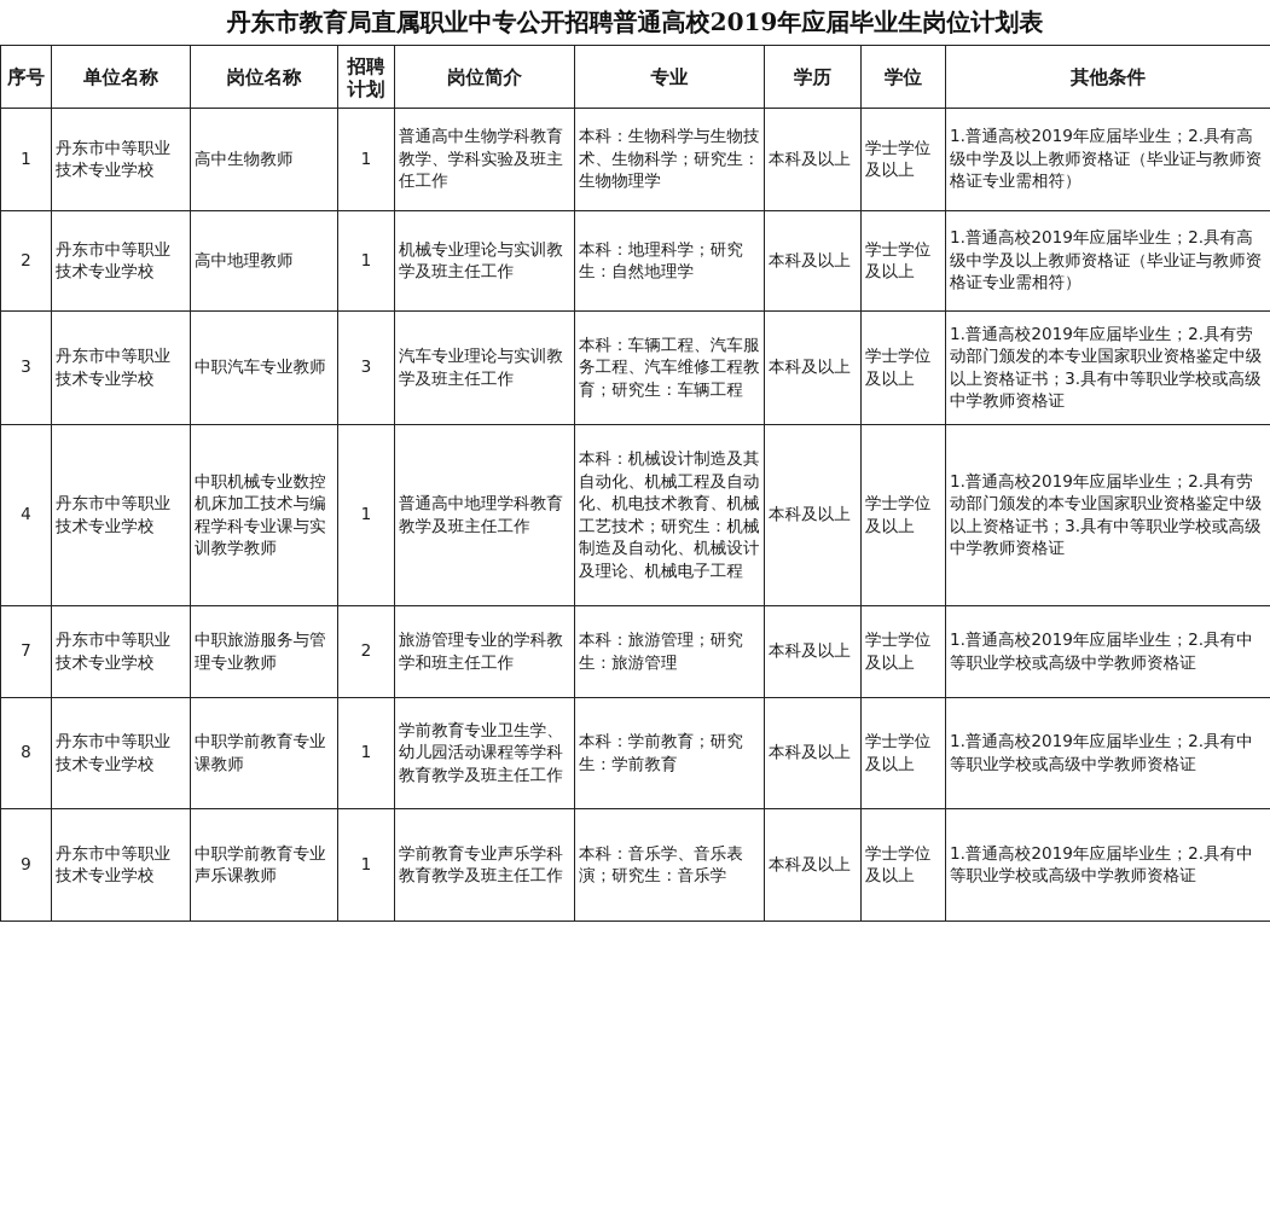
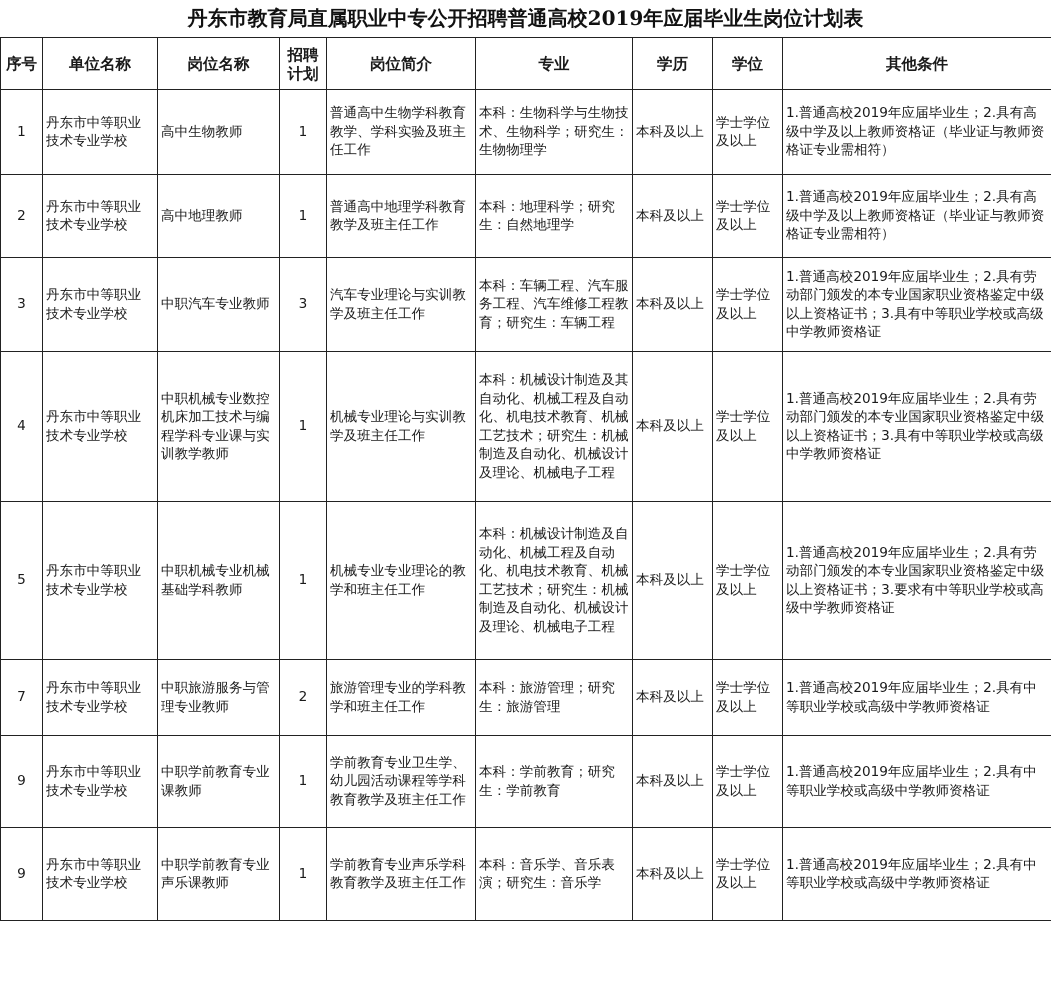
  丹东市教育局直属职业中专公开招聘普通高校2019年应届毕业生岗位计划表
  序号	单位名称	岗位名称	招聘计划	岗位简介	专业	学历	学位	其他条件
  1	丹东市中等职业技术专业学校	高中生物教师	1	普通高中生物学科教育教学、学科实验及班主任工作	本科：生物科学与生物技术、生物科学；研究生：生物物理学	本科及以上	学士学位及以上	1.普通高校2019年应届毕业生；2.具有高级中学及以上教师资格证（毕业证与教师资格证专业需相符）
- 2	丹东市中等职业技术专业学校	高中地理教师	1	机械专业理论与实训教学及班主任工作	本科：地理科学；研究生：自然地理学	本科及以上	学士学位及以上	1.普通高校2019年应届毕业生；2.具有高级中学及以上教师资格证（毕业证与教师资格证专业需相符）
+ 2	丹东市中等职业技术专业学校	高中地理教师	1	普通高中地理学科教育教学及班主任工作	本科：地理科学；研究生：自然地理学	本科及以上	学士学位及以上	1.普通高校2019年应届毕业生；2.具有高级中学及以上教师资格证（毕业证与教师资格证专业需相符）
  3	丹东市中等职业技术专业学校	中职汽车专业教师	3	汽车专业理论与实训教学及班主任工作	本科：车辆工程、汽车服务工程、汽车维修工程教育；研究生：车辆工程	本科及以上	学士学位及以上	1.普通高校2019年应届毕业生；2.具有劳动部门颁发的本专业国家职业资格鉴定中级以上资格证书；3.具有中等职业学校或高级中学教师资格证
- 4	丹东市中等职业技术专业学校	中职机械专业数控机床加工技术与编程学科专业课与实训教学教师	1	普通高中地理学科教育教学及班主任工作	本科：机械设计制造及其自动化、机械工程及自动化、机电技术教育、机械工艺技术；研究生：机械制造及自动化、机械设计及理论、机械电子工程	本科及以上	学士学位及以上	1.普通高校2019年应届毕业生；2.具有劳动部门颁发的本专业国家职业资格鉴定中级以上资格证书；3.具有中等职业学校或高级中学教师资格证
+ 4	丹东市中等职业技术专业学校	中职机械专业数控机床加工技术与编程学科专业课与实训教学教师	1	机械专业理论与实训教学及班主任工作	本科：机械设计制造及其自动化、机械工程及自动化、机电技术教育、机械工艺技术；研究生：机械制造及自动化、机械设计及理论、机械电子工程	本科及以上	学士学位及以上	1.普通高校2019年应届毕业生；2.具有劳动部门颁发的本专业国家职业资格鉴定中级以上资格证书；3.具有中等职业学校或高级中学教师资格证
+ 5	丹东市中等职业技术专业学校	中职机械专业机械基础学科教师	1	机械专业专业理论的教学和班主任工作	本科：机械设计制造及自动化、机械工程及自动化、机电技术教育、机械工艺技术；研究生：机械制造及自动化、机械设计及理论、机械电子工程	本科及以上	学士学位及以上	1.普通高校2019年应届毕业生；2.具有劳动部门颁发的本专业国家职业资格鉴定中级以上资格证书；3.要求有中等职业学校或高级中学教师资格证
  7	丹东市中等职业技术专业学校	中职旅游服务与管理专业教师	2	旅游管理专业的学科教学和班主任工作	本科：旅游管理；研究生：旅游管理	本科及以上	学士学位及以上	1.普通高校2019年应届毕业生；2.具有中等职业学校或高级中学教师资格证
- 8	丹东市中等职业技术专业学校	中职学前教育专业课教师	1	学前教育专业卫生学、幼儿园活动课程等学科教育教学及班主任工作	本科：学前教育；研究生：学前教育	本科及以上	学士学位及以上	1.普通高校2019年应届毕业生；2.具有中等职业学校或高级中学教师资格证
+ 9	丹东市中等职业技术专业学校	中职学前教育专业课教师	1	学前教育专业卫生学、幼儿园活动课程等学科教育教学及班主任工作	本科：学前教育；研究生：学前教育	本科及以上	学士学位及以上	1.普通高校2019年应届毕业生；2.具有中等职业学校或高级中学教师资格证
  9	丹东市中等职业技术专业学校	中职学前教育专业声乐课教师	1	学前教育专业声乐学科教育教学及班主任工作	本科：音乐学、音乐表演；研究生：音乐学	本科及以上	学士学位及以上	1.普通高校2019年应届毕业生；2.具有中等职业学校或高级中学教师资格证
